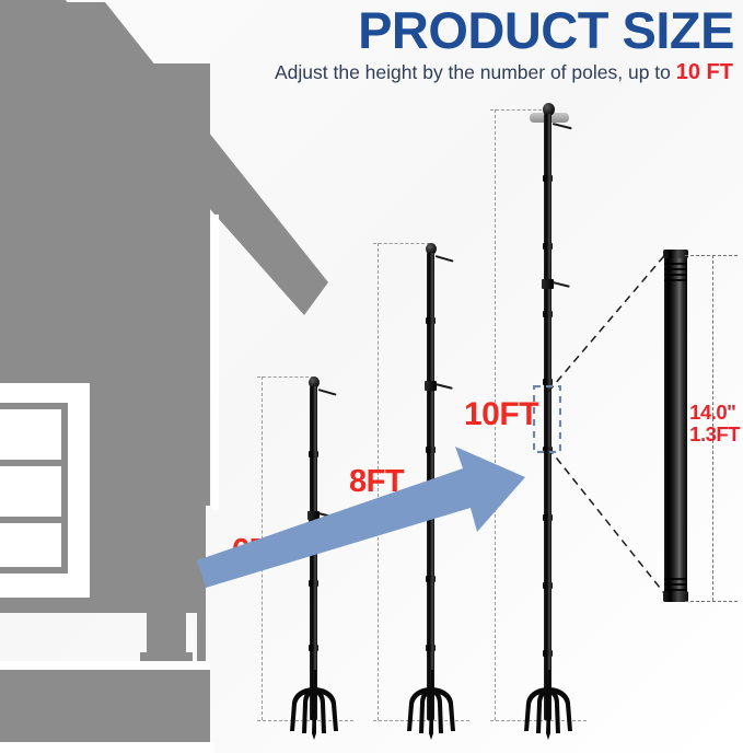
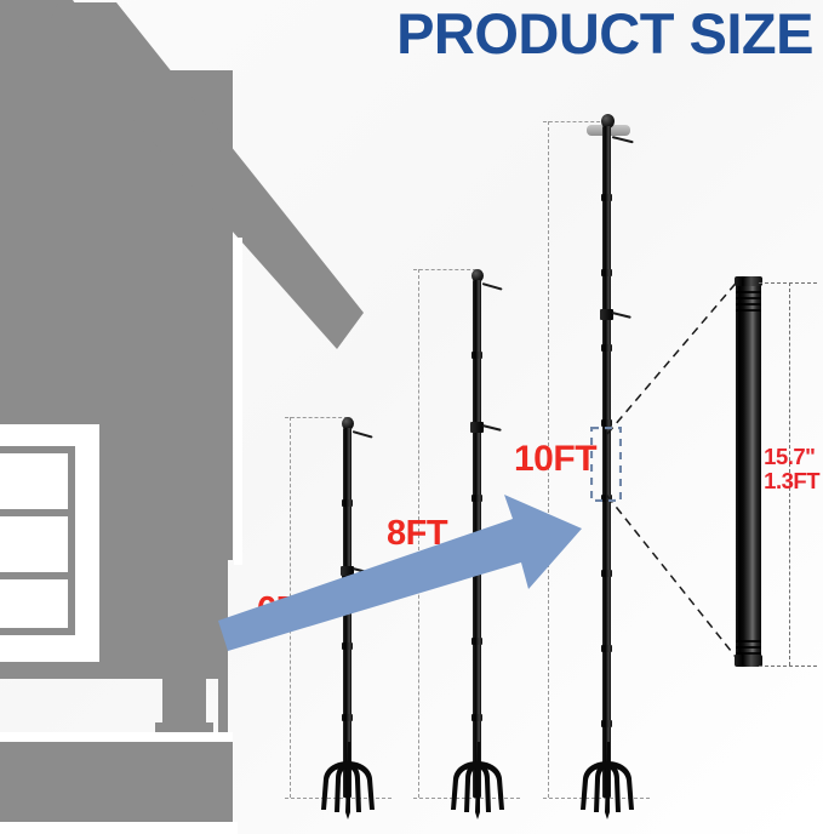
  PRODUCT SIZE
- Adjust the height by the number of poles, up to 10 FT
  8FT
  10FT
- 14.0"
+ 15.7"
  1.3FT
